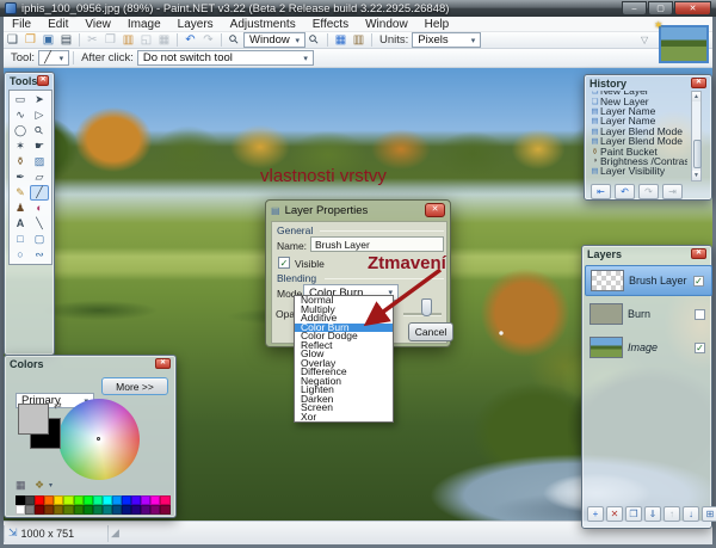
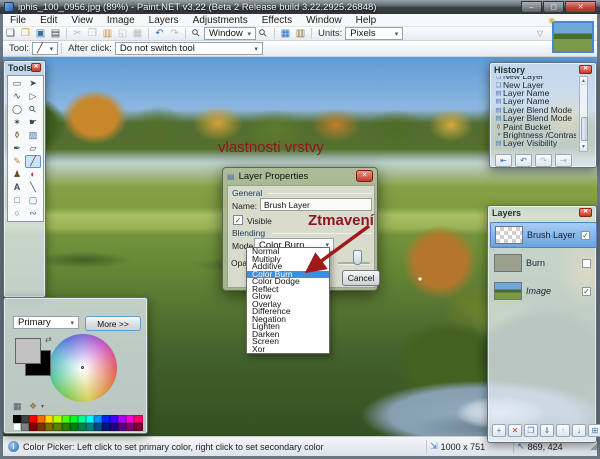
  iphis_100_0956.jpg (89%) - Paint.NET v3.22 (Beta 2 Release build 3.22.2925.26848)
  File
  Edit
  View
  Image
  Layers
  Adjustments
  Effects
  Window
  Help
  ❏
  ❐
  ▣
  ▤
  ✂
  ❐
  ▥
  ◱
  ▦
  ↶
  ↷
  Window
  ▦
  ▥
  Units:
  Pixels
  Tool:
  ╱
  After click:
  Do not switch tool
  ▽
  ✶
  Tools
  ▭
  ➤
  ∿
  ▷
  ◯
  ✶
  ☛
  ⚱
  ▨
  ✒
  ▱
  ✎
  ╱
  ♟
  ◐
  A
  ╲
  □
  ▢
  ○
  ∾
  History
  New Layer
  New Layer
  Layer Name
  Layer Name
  Layer Blend Mode
  Layer Blend Mode
  Paint Bucket
  Brightness /Contras
  Layer Visibility
  ⇤
  ↶
  ↷
  ⇥
  Layers
  Brush Layer
  Burn
  Image
  +
  ✕
  ❐
  ⇓
  ↑
  ↓
  ⊞
- Colors
  Primary
  More >>
  ⇄
  ▦
  ❖
  ▤
  Layer Properties
  General
  Name:
  Brush Layer
  ✓
  Visible
  Blending
  Mode
  Color Burn
  Cancel
  Normal
  Multiply
  Additive
  Color Burn
  Color Dodge
  Reflect
  Glow
  Overlay
  Difference
  Negation
  Lighten
  Darken
  Screen
  Xor
  vlastnosti vrstvy
  Ztmavení
+ i
+ Color Picker: Left click to set primary color, right click to set secondary color
  ⇲
  1000 x 751
+ ↖
+ 869, 424
  ◢
